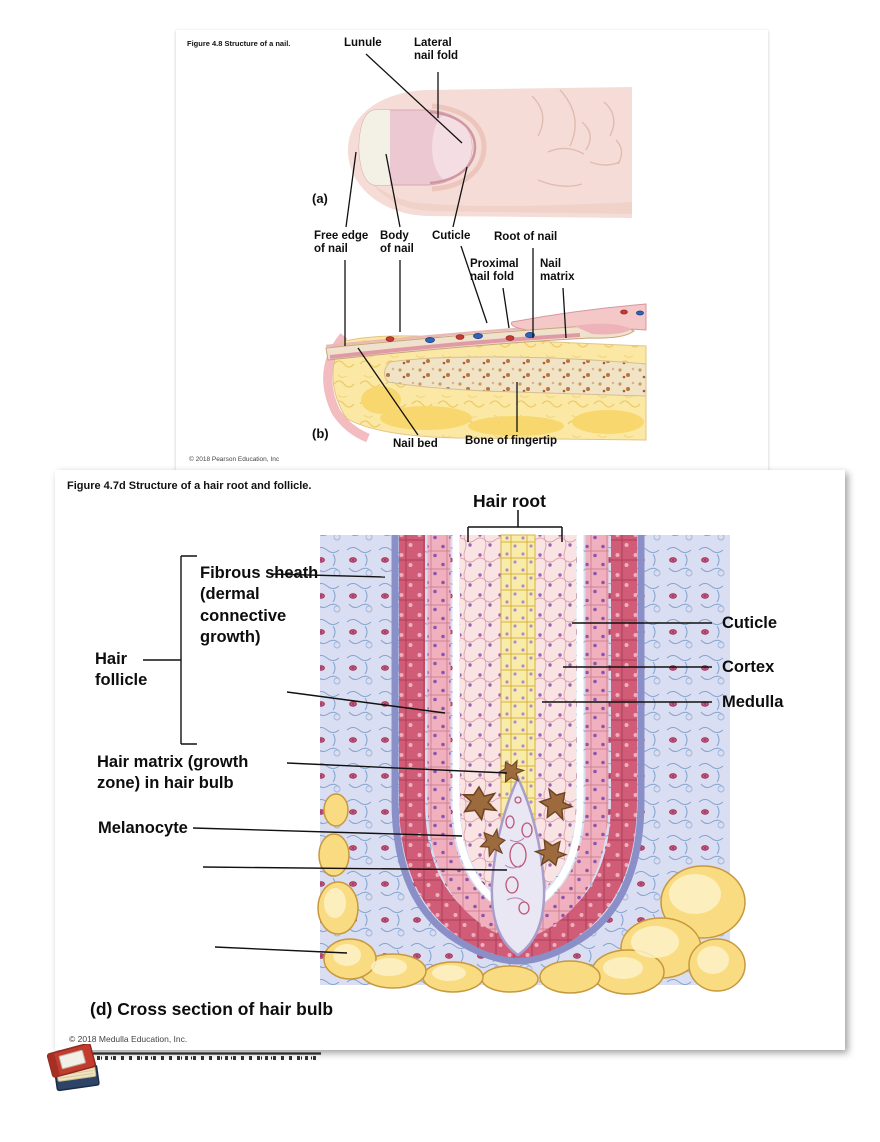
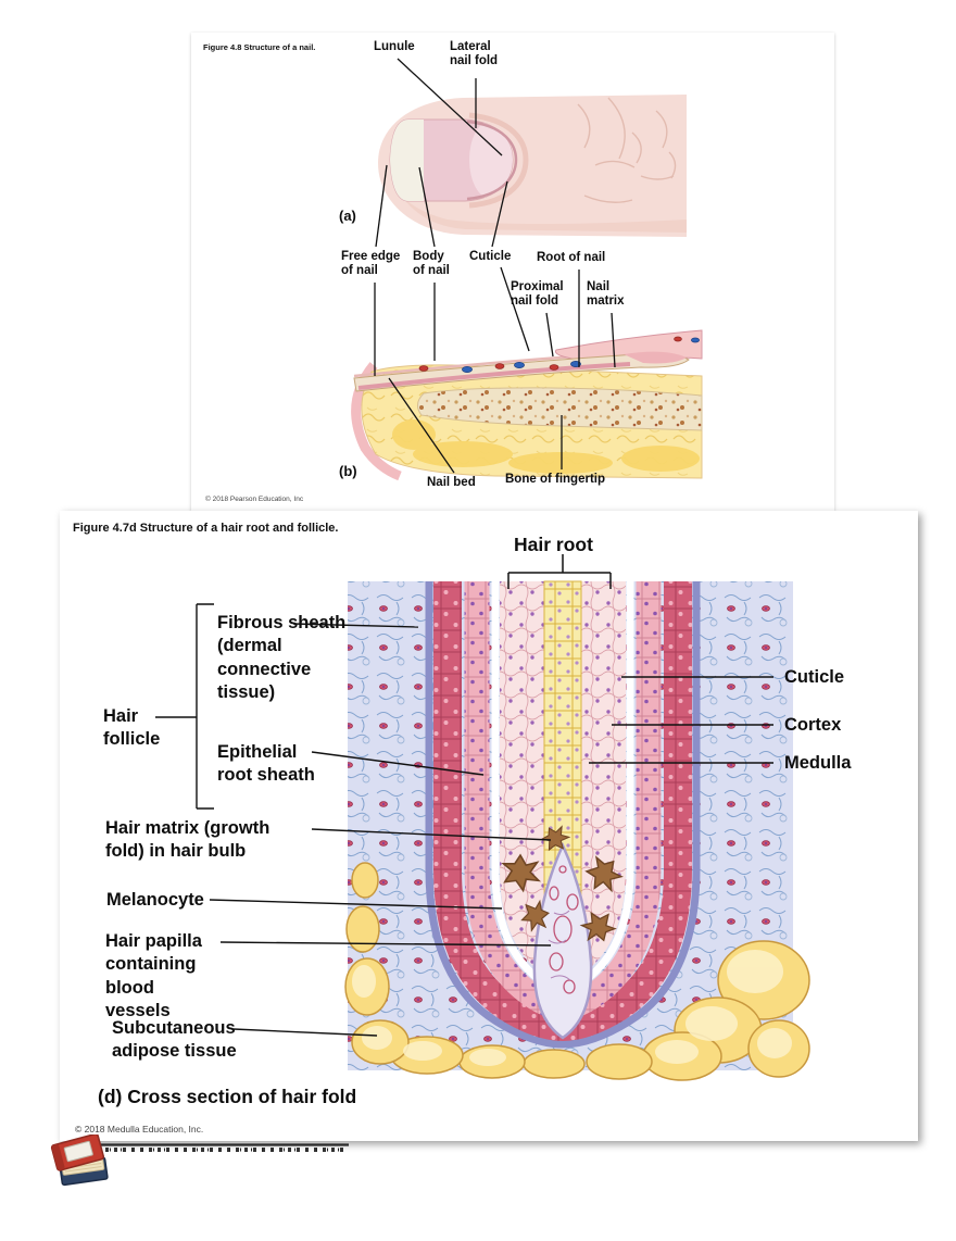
  Figure 4.8 Structure of a nail.
  Lunule
  Lateral nail fold
  (a)
  Free edge of nail
  Body of nail
  Cuticle
  Root of nail
  Proximal nail fold
  Nail matrix
  (b)
  Nail bed
  Bone of fingertip
  Figure 4.7d Structure of a hair root and follicle.
  Hair root
- Fibrous sheath (dermal connective growth)
+ Fibrous sheath (dermal connective tissue)
  Hair follicle
+ Epithelial root sheath
- Hair matrix (growth zone) in hair bulb
+ Hair matrix (growth fold) in hair bulb
  Melanocyte
+ Hair papilla containing blood vessels
+ Subcutaneous adipose tissue
  Cuticle
  Cortex
  Medulla
- (d) Cross section of hair bulb
+ (d) Cross section of hair fold
  © 2018 Medulla Education, Inc.
